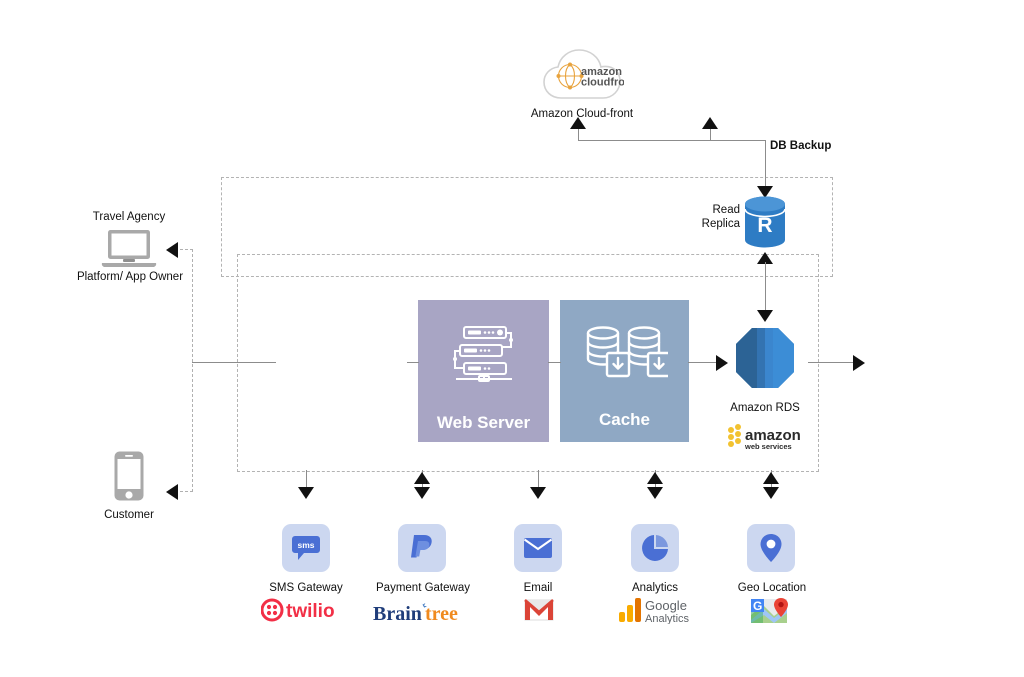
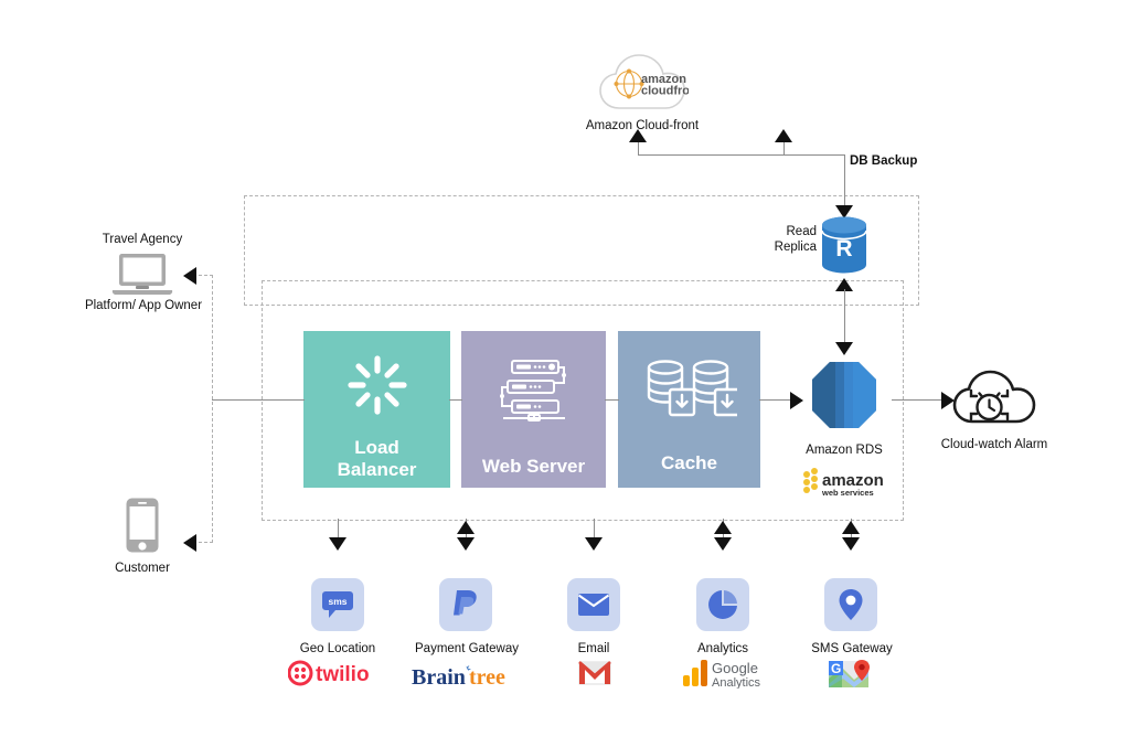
  amazon
  cloudfro
  Amazon Cloud-front
  DB Backup
  R
  Read
  Replica
+ Load
+ Balancer
  Web Server
  Cache
  Amazon RDS
  amazon
  web services
+ Cloud-watch Alarm
  Travel Agency
  Platform/ App Owner
  Customer
  sms
- SMS Gateway
+ Geo Location
  twilio
  Payment Gateway
  Brain
  tree
  Email
  Analytics
  Google
  Analytics
- Geo Location
+ SMS Gateway
  G
